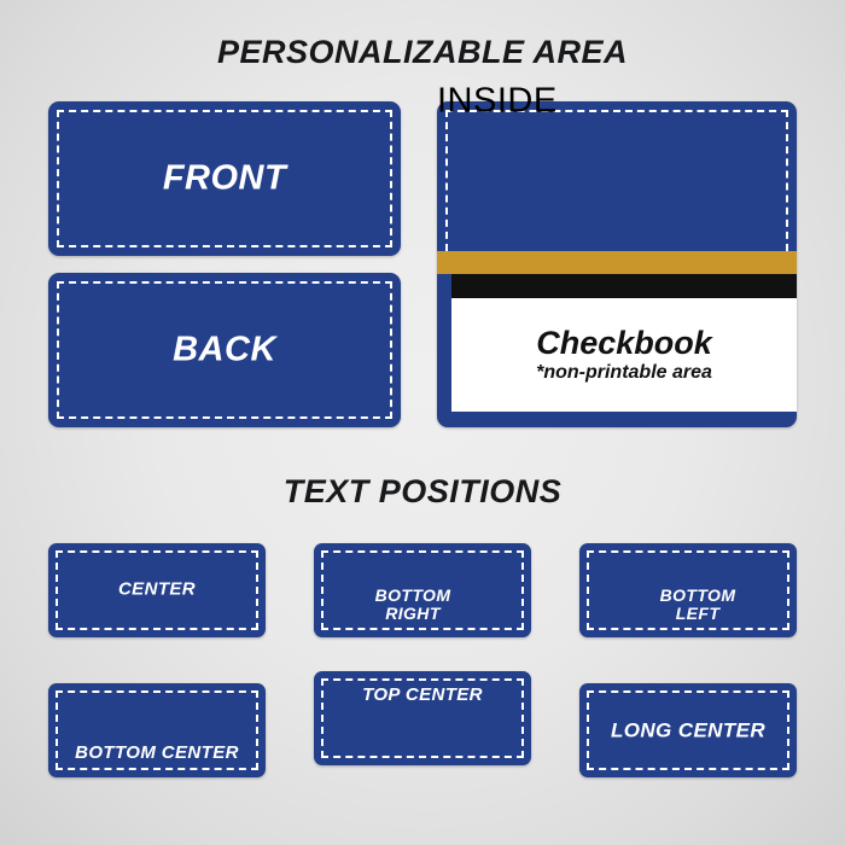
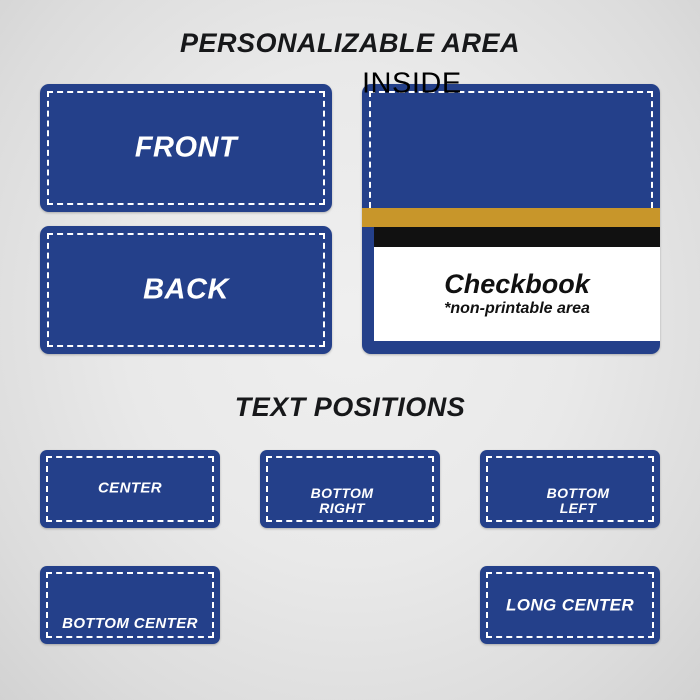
  PERSONALIZABLE AREA
  FRONT
  BACK
  INSIDE
  Checkbook
  *non-printable area
  TEXT POSITIONS
  CENTER
  BOTTOM
  RIGHT
  BOTTOM
  LEFT
  BOTTOM CENTER
- TOP CENTER
  LONG CENTER
